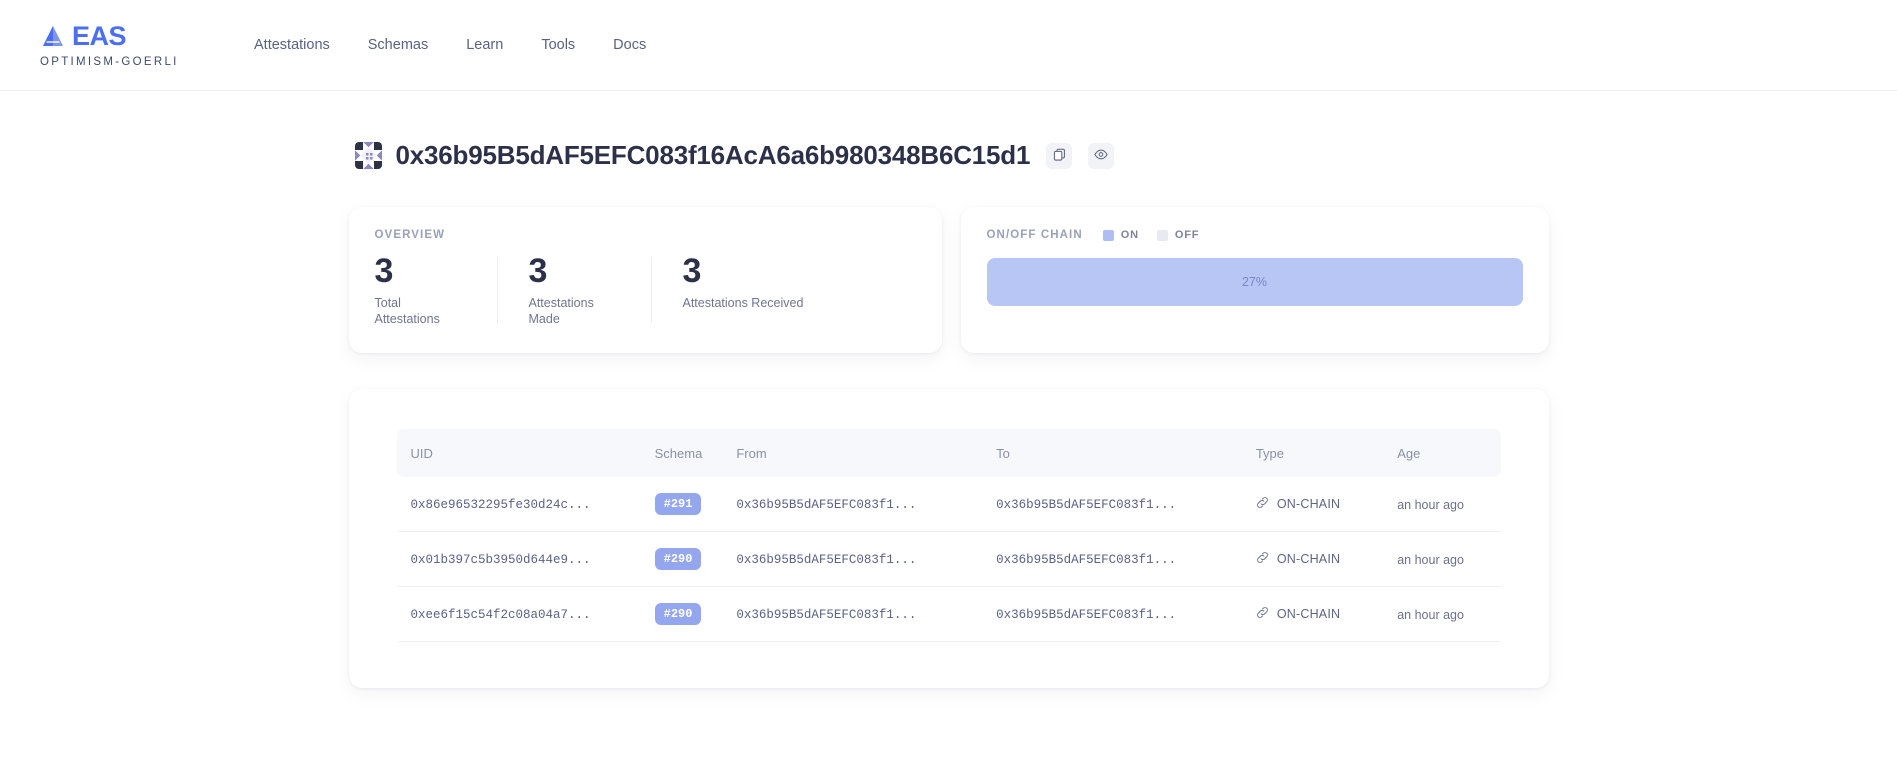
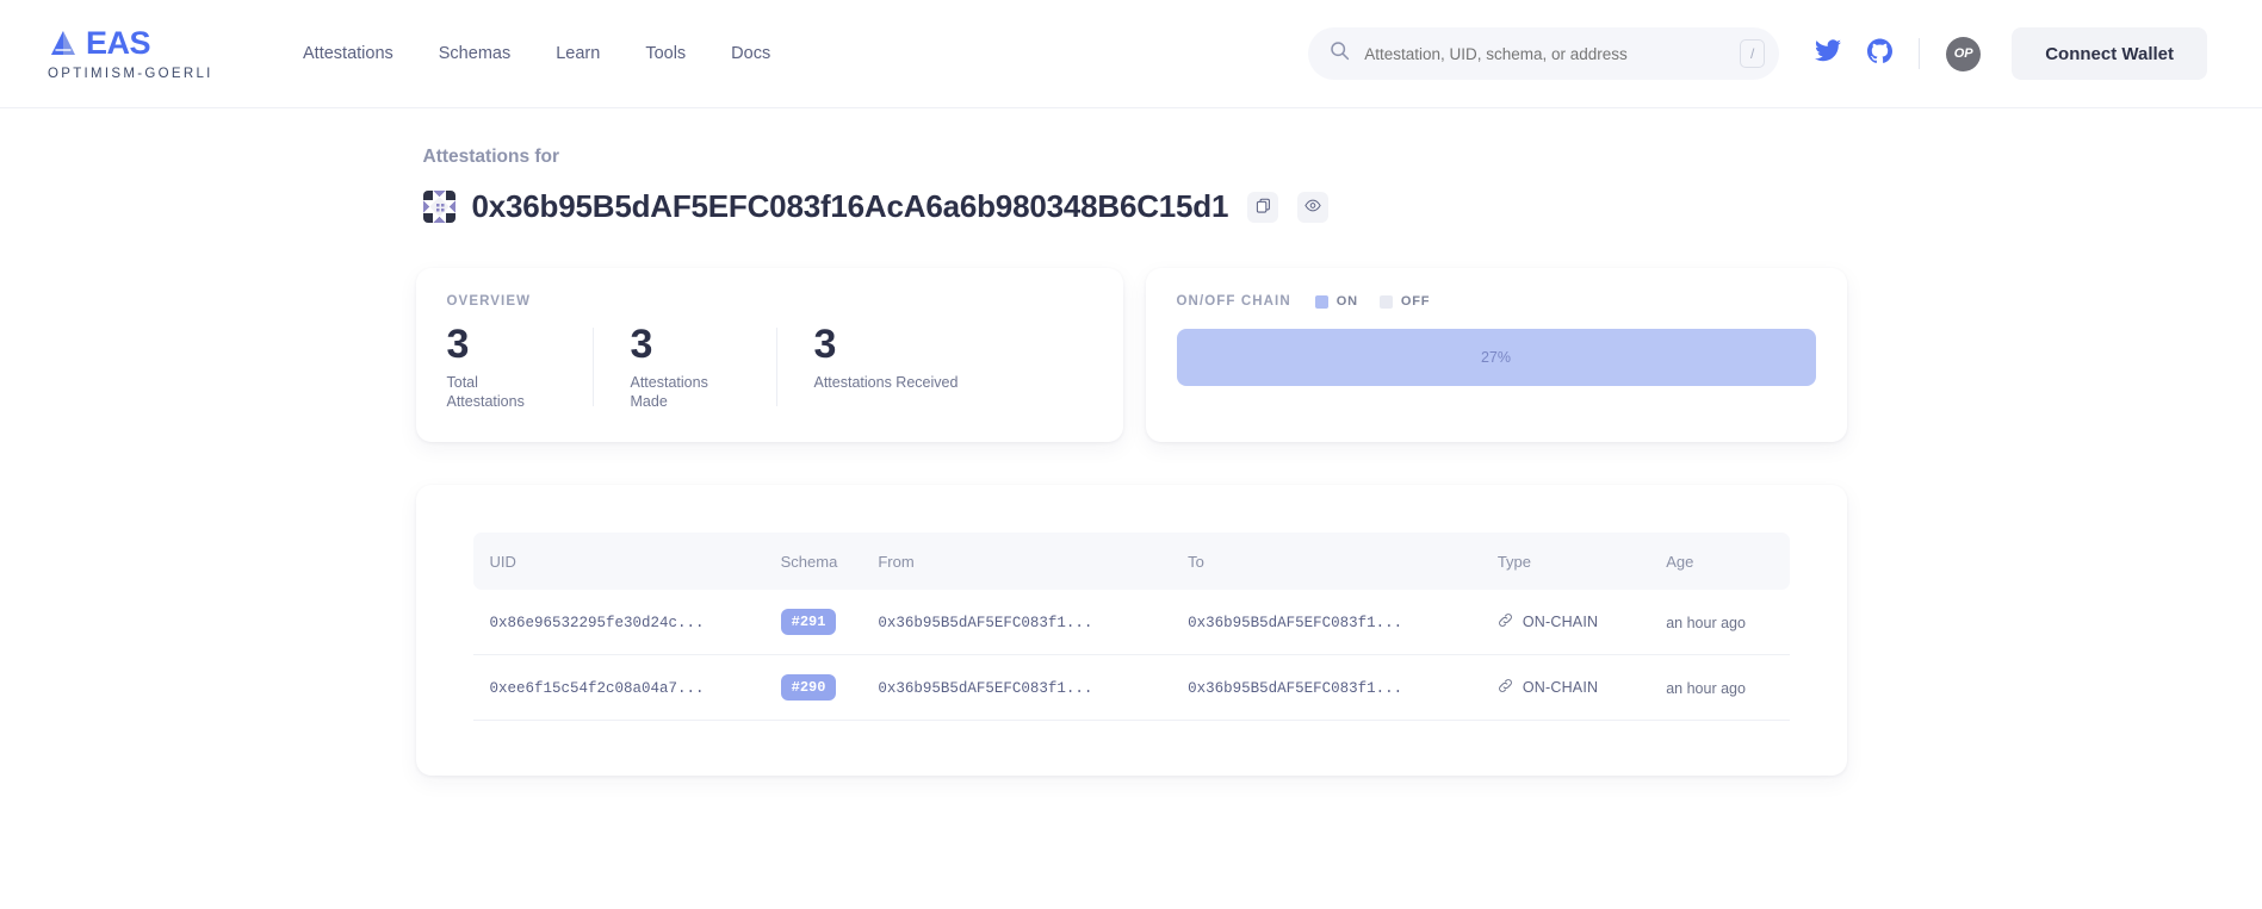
  EAS
  OPTIMISM-GOERLI
  Attestations
  Schemas
  Learn
  Tools
  Docs
+ Attestation, UID, schema, or address
+ /
+ OP
+ Connect Wallet
+ Attestations for
  0x36b95B5dAF5EFC083f16AcA6a6b980348B6C15d1
  OVERVIEW
  3
  Total Attestations
  3
  Attestations Made
  3
  Attestations Received
  ON/OFF CHAIN
  ON
  OFF
  27%
  UID	Schema	From	To	Type	Age
  0x86e96532295fe30d24c...	#291	0x36b95B5dAF5EFC083f1...	0x36b95B5dAF5EFC083f1...	ON-CHAIN	an hour ago
- 0x01b397c5b3950d644e9...	#290	0x36b95B5dAF5EFC083f1...	0x36b95B5dAF5EFC083f1...	ON-CHAIN	an hour ago
  0xee6f15c54f2c08a04a7...	#290	0x36b95B5dAF5EFC083f1...	0x36b95B5dAF5EFC083f1...	ON-CHAIN	an hour ago
